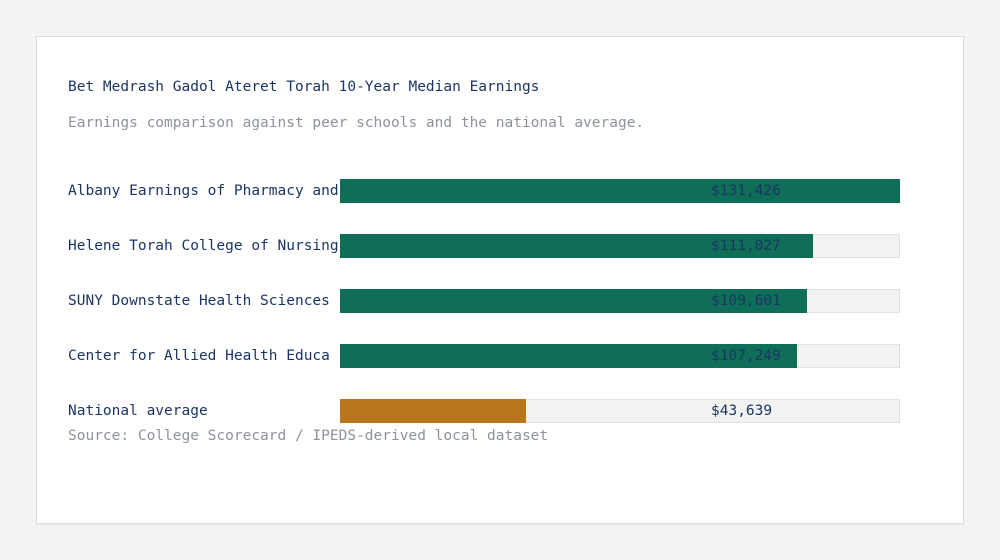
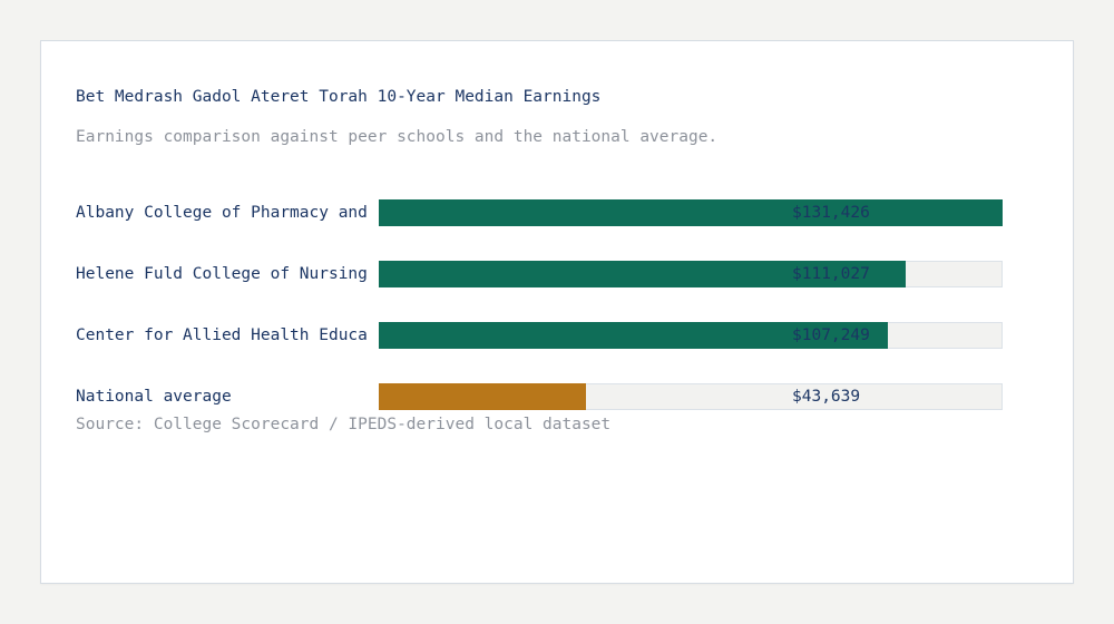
  Bet Medrash Gadol Ateret Torah 10-Year Median Earnings
  Earnings comparison against peer schools and the national average.
- Albany Earnings of Pharmacy and
+ Albany College of Pharmacy and
  $131,426
- Helene Torah College of Nursing
+ Helene Fuld College of Nursing
  $111,027
- SUNY Downstate Health Sciences
- $109,601
  Center for Allied Health Educa
  $107,249
  National average
  $43,639
  Source: College Scorecard / IPEDS-derived local dataset
